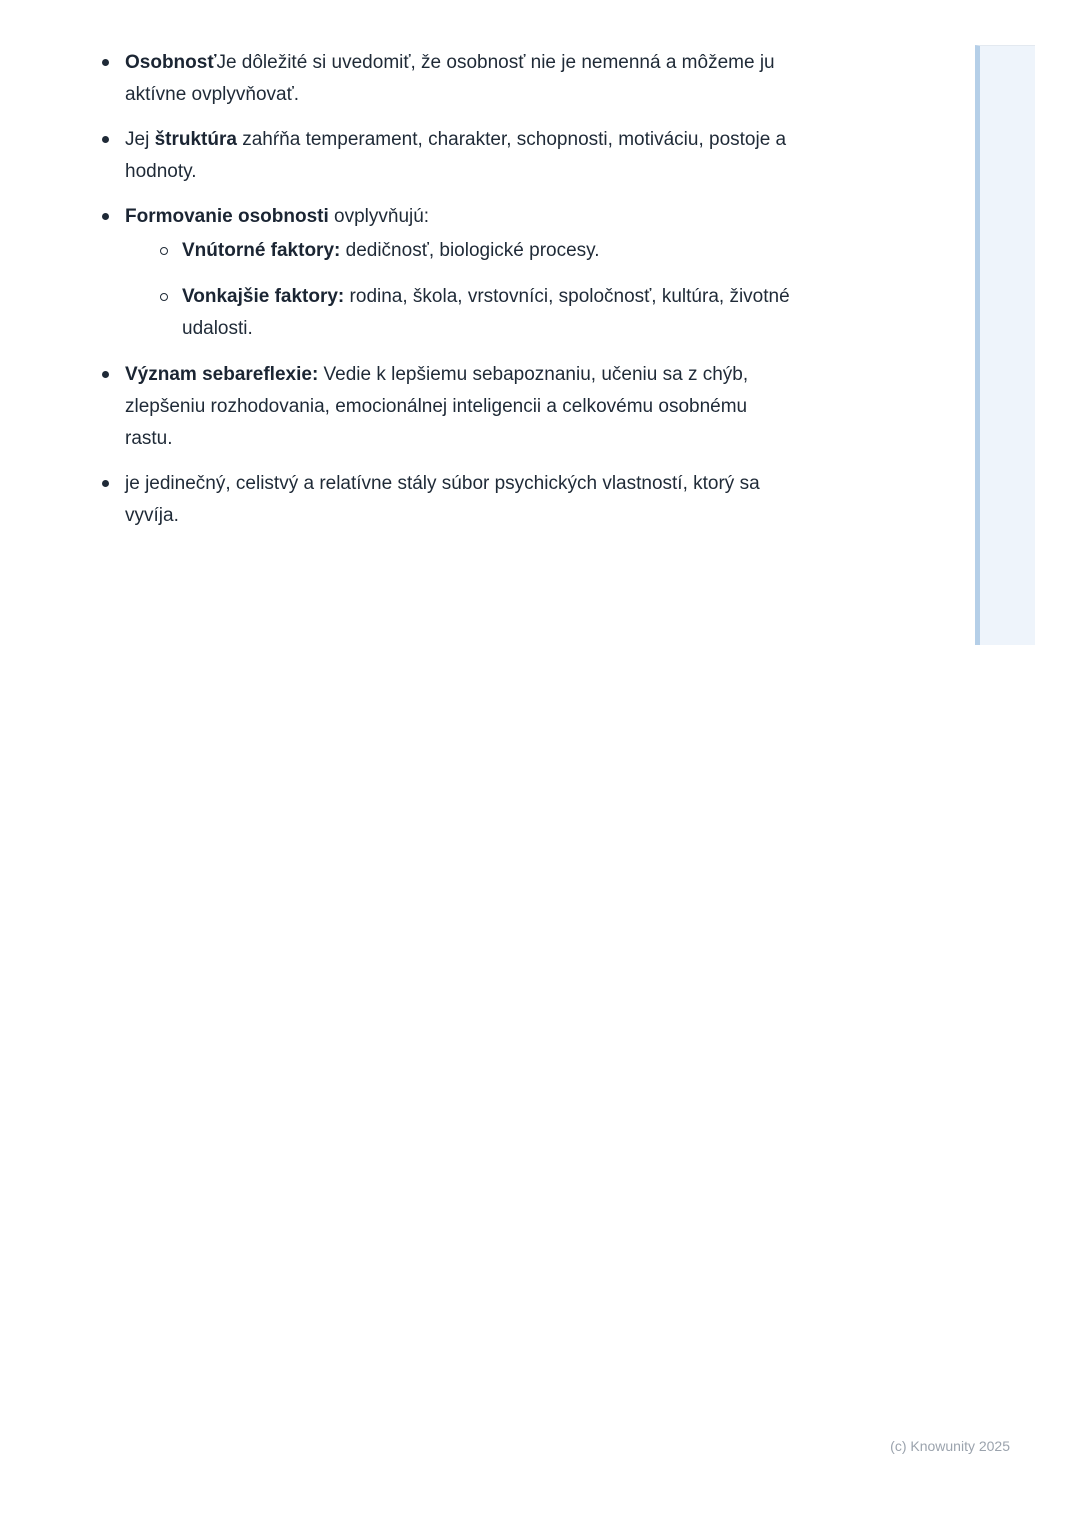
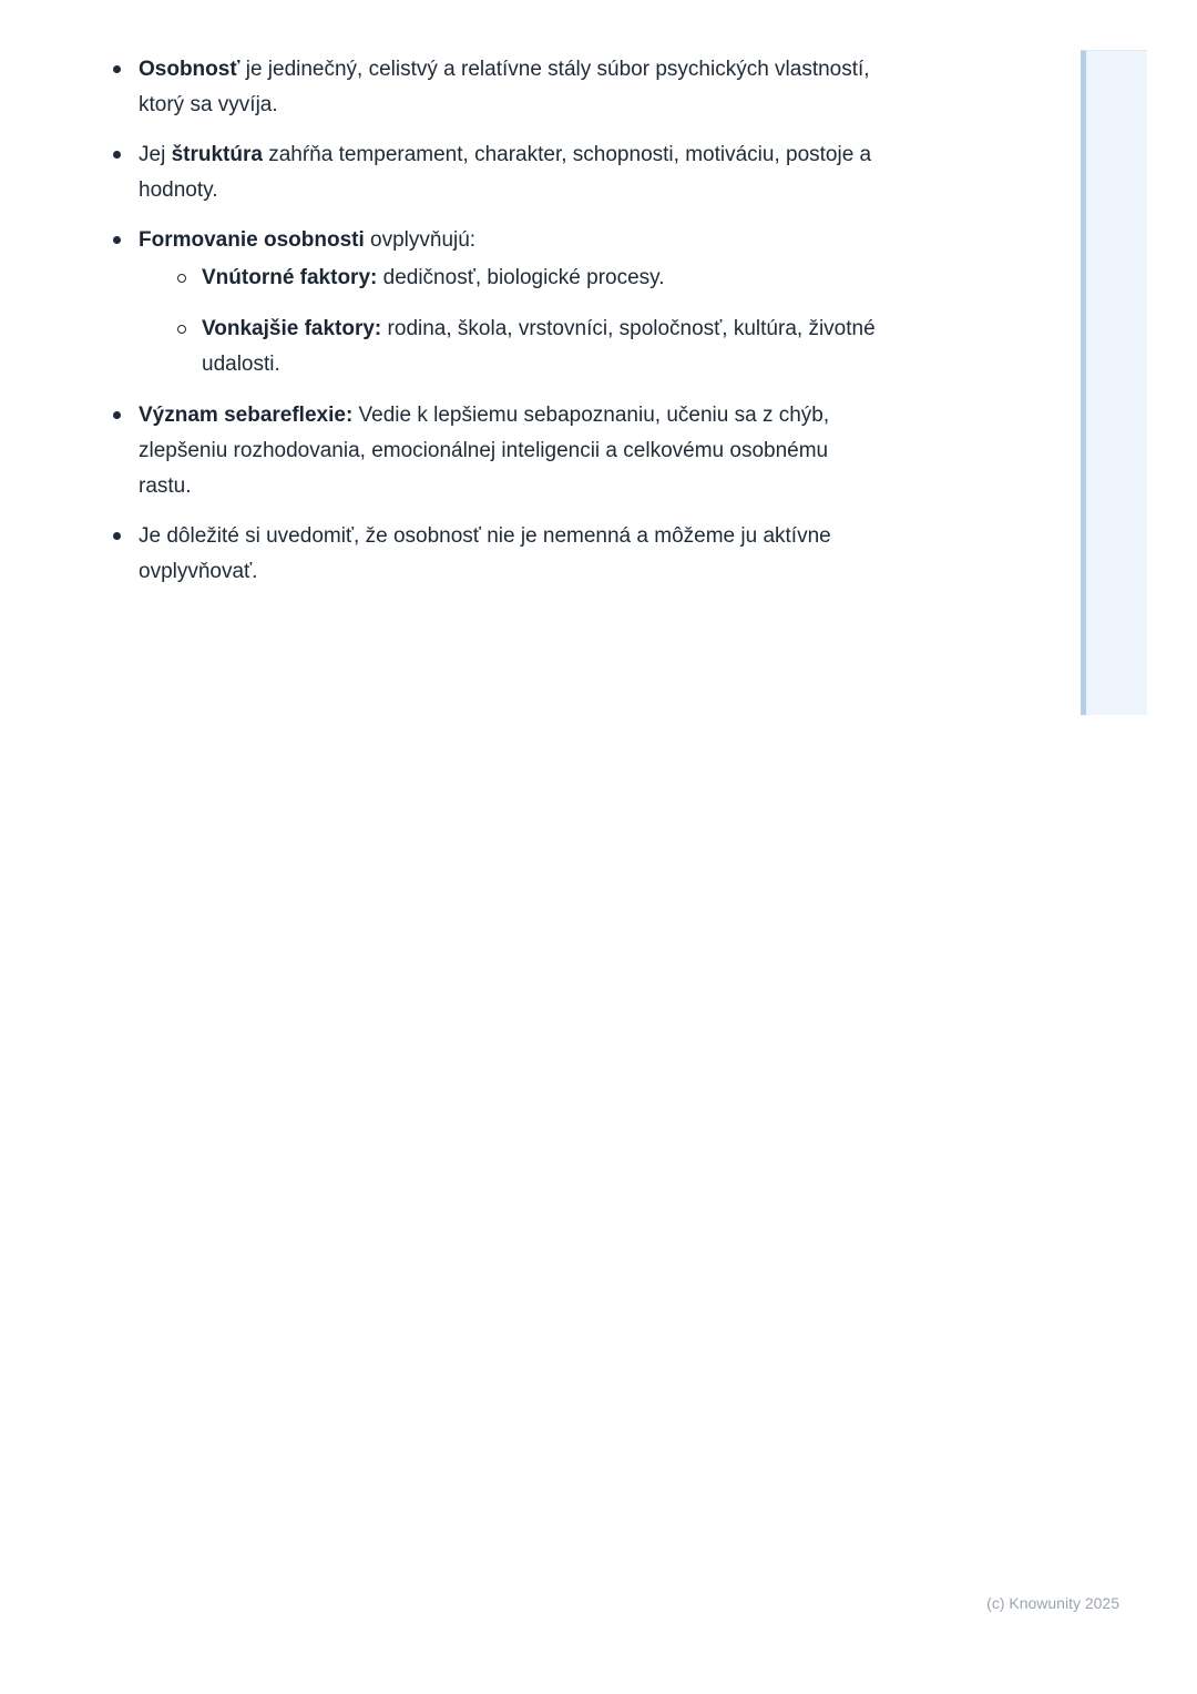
- OsobnosťJe dôležité si uvedomiť, že osobnosť nie je nemenná a môžeme ju aktívne ovplyvňovať.
+ Osobnosť je jedinečný, celistvý a relatívne stály súbor psychických vlastností, ktorý sa vyvíja.
  Jej štruktúra zahŕňa temperament, charakter, schopnosti, motiváciu, postoje a hodnoty.
  Formovanie osobnosti ovplyvňujú:
  Vnútorné faktory: dedičnosť, biologické procesy.
  Vonkajšie faktory: rodina, škola, vrstovníci, spoločnosť, kultúra, životné udalosti.
  Význam sebareflexie: Vedie k lepšiemu sebapoznaniu, učeniu sa z chýb, zlepšeniu rozhodovania, emocionálnej inteligencii a celkovému osobnému rastu.
- je jedinečný, celistvý a relatívne stály súbor psychických vlastností, ktorý sa vyvíja.
+ Je dôležité si uvedomiť, že osobnosť nie je nemenná a môžeme ju aktívne ovplyvňovať.
  (c) Knowunity 2025
